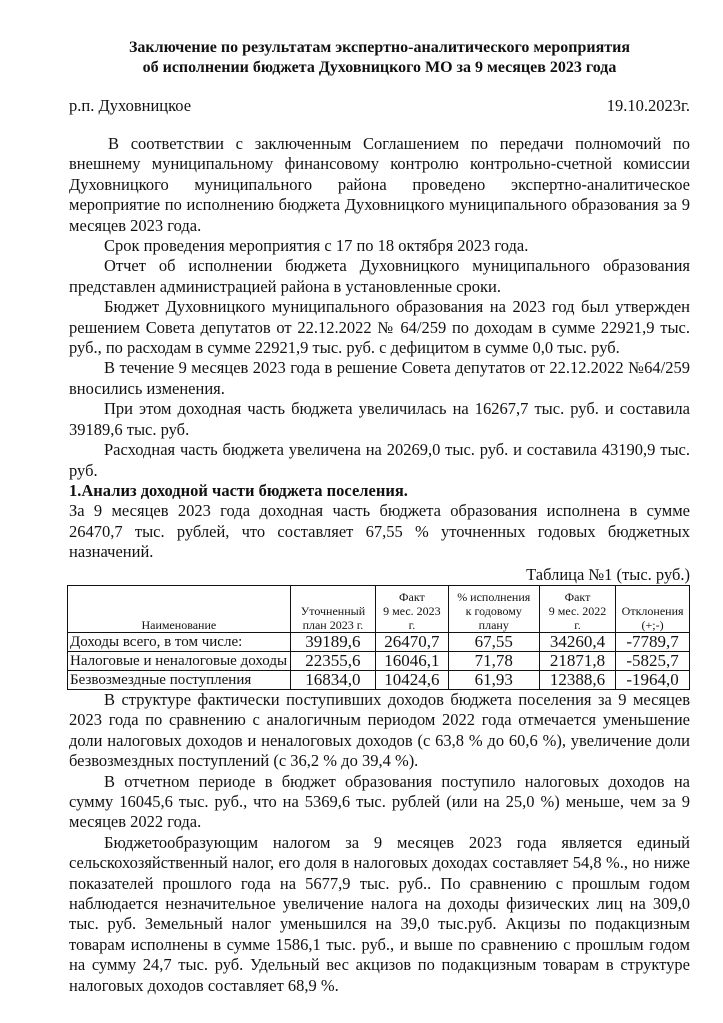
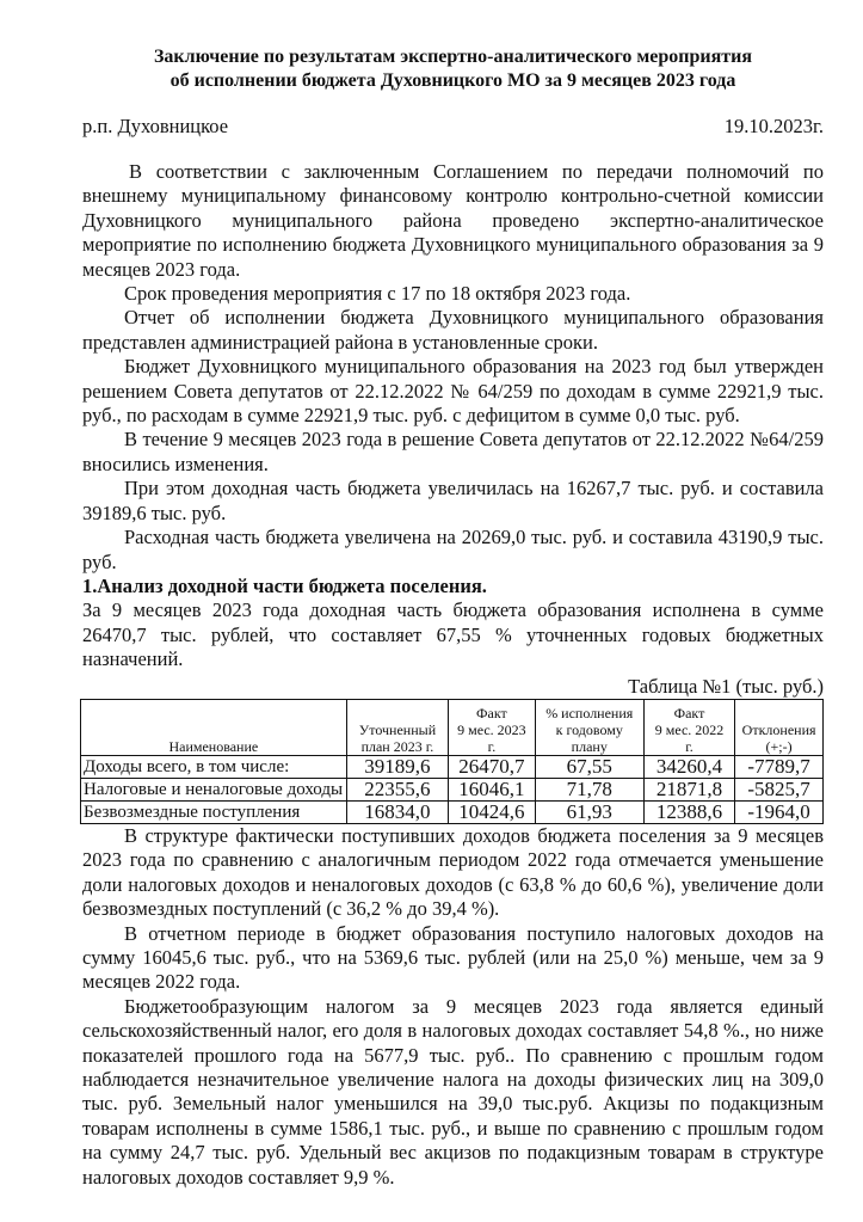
  Заключение по результатам экспертно-аналитического мероприятия
  об исполнении бюджета Духовницкого МО за 9 месяцев 2023 года
  р.п. Духовницкое
  19.10.2023г.
  В соответствии с заключенным Соглашением по передачи полномочий по внешнему муниципальному финансовому контролю контрольно-счетной комиссии Духовницкого муниципального района проведено экспертно-аналитическое мероприятие по исполнению бюджета Духовницкого муниципального образования за 9 месяцев 2023 года.
  Срок проведения мероприятия с 17 по 18 октября 2023 года.
  Отчет об исполнении бюджета Духовницкого муниципального образования представлен администрацией района в установленные сроки.
  Бюджет Духовницкого муниципального образования на 2023 год был утвержден решением Совета депутатов от 22.12.2022 № 64/259 по доходам в сумме 22921,9 тыс. руб., по расходам в сумме 22921,9 тыс. руб. с дефицитом в сумме 0,0 тыс. руб.
  В течение 9 месяцев 2023 года в решение Совета депутатов от 22.12.2022 №64/259 вносились изменения.
  При этом доходная часть бюджета увеличилась на 16267,7 тыс. руб. и составила 39189,6 тыс. руб.
  Расходная часть бюджета увеличена на 20269,0 тыс. руб. и составила 43190,9 тыс. руб.
  1.Анализ доходной части бюджета поселения.
  За 9 месяцев 2023 года доходная часть бюджета образования исполнена в сумме 26470,7 тыс. рублей, что составляет 67,55 % уточненных годовых бюджетных назначений.
  Таблица №1 (тыс. руб.)
  Наименование	Уточненный план 2023 г.	Факт 9 мес. 2023 г.	% исполнения к годовому плану	Факт 9 мес. 2022 г.	Отклонения (+;-)
  Доходы всего, в том числе:	39189,6	26470,7	67,55	34260,4	-7789,7
  Налоговые и неналоговые доходы	22355,6	16046,1	71,78	21871,8	-5825,7
  Безвозмездные поступления	16834,0	10424,6	61,93	12388,6	-1964,0
  В структуре фактически поступивших доходов бюджета поселения за 9 месяцев 2023 года по сравнению с аналогичным периодом 2022 года отмечается уменьшение доли налоговых доходов и неналоговых доходов (с 63,8 % до 60,6 %), увеличение доли безвозмездных поступлений (с 36,2 % до 39,4 %).
  В отчетном периоде в бюджет образования поступило налоговых доходов на сумму 16045,6 тыс. руб., что на 5369,6 тыс. рублей (или на 25,0 %) меньше, чем за 9 месяцев 2022 года.
- Бюджетообразующим налогом за 9 месяцев 2023 года является единый сельскохозяйственный налог, его доля в налоговых доходах составляет 54,8 %., но ниже показателей прошлого года на 5677,9 тыс. руб.. По сравнению с прошлым годом наблюдается незначительное увеличение налога на доходы физических лиц на 309,0 тыс. руб. Земельный налог уменьшился на 39,0 тыс.руб. Акцизы по подакцизным товарам исполнены в сумме 1586,1 тыс. руб., и выше по сравнению с прошлым годом на сумму 24,7 тыс. руб. Удельный вес акцизов по подакцизным товарам в структуре налоговых доходов составляет 68,9 %.
+ Бюджетообразующим налогом за 9 месяцев 2023 года является единый сельскохозяйственный налог, его доля в налоговых доходах составляет 54,8 %., но ниже показателей прошлого года на 5677,9 тыс. руб.. По сравнению с прошлым годом наблюдается незначительное увеличение налога на доходы физических лиц на 309,0 тыс. руб. Земельный налог уменьшился на 39,0 тыс.руб. Акцизы по подакцизным товарам исполнены в сумме 1586,1 тыс. руб., и выше по сравнению с прошлым годом на сумму 24,7 тыс. руб. Удельный вес акцизов по подакцизным товарам в структуре налоговых доходов составляет 9,9 %.
